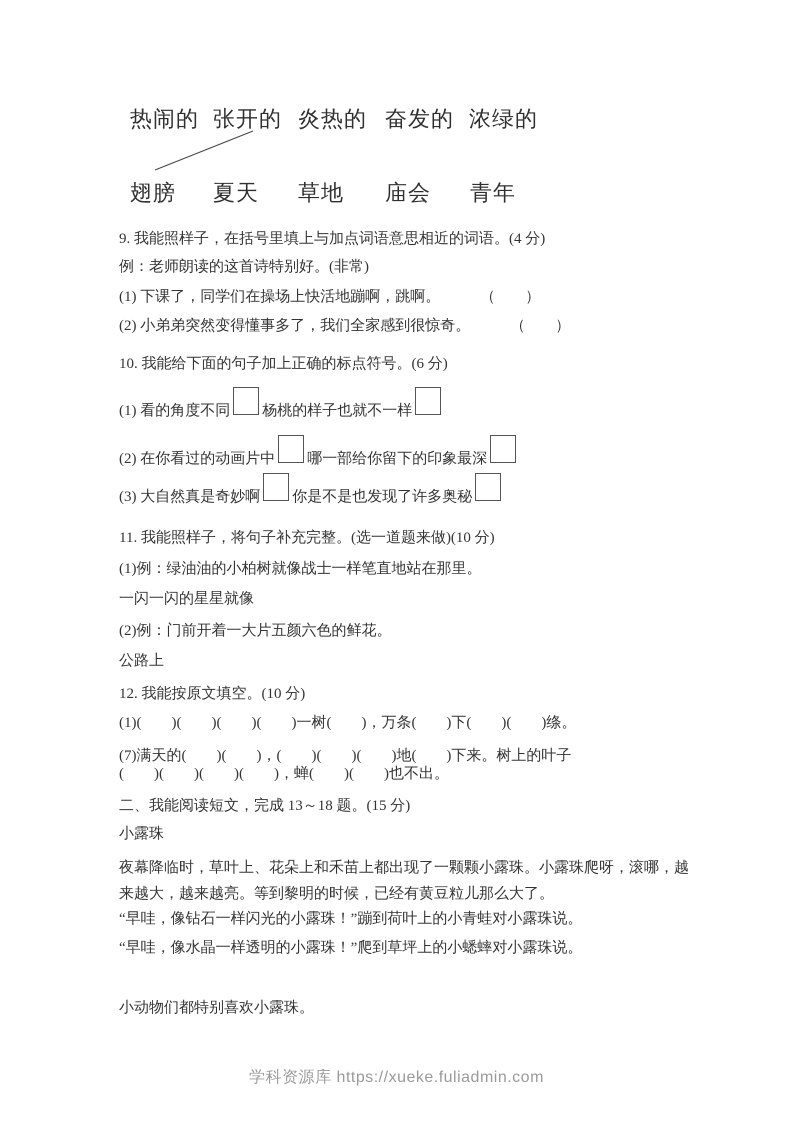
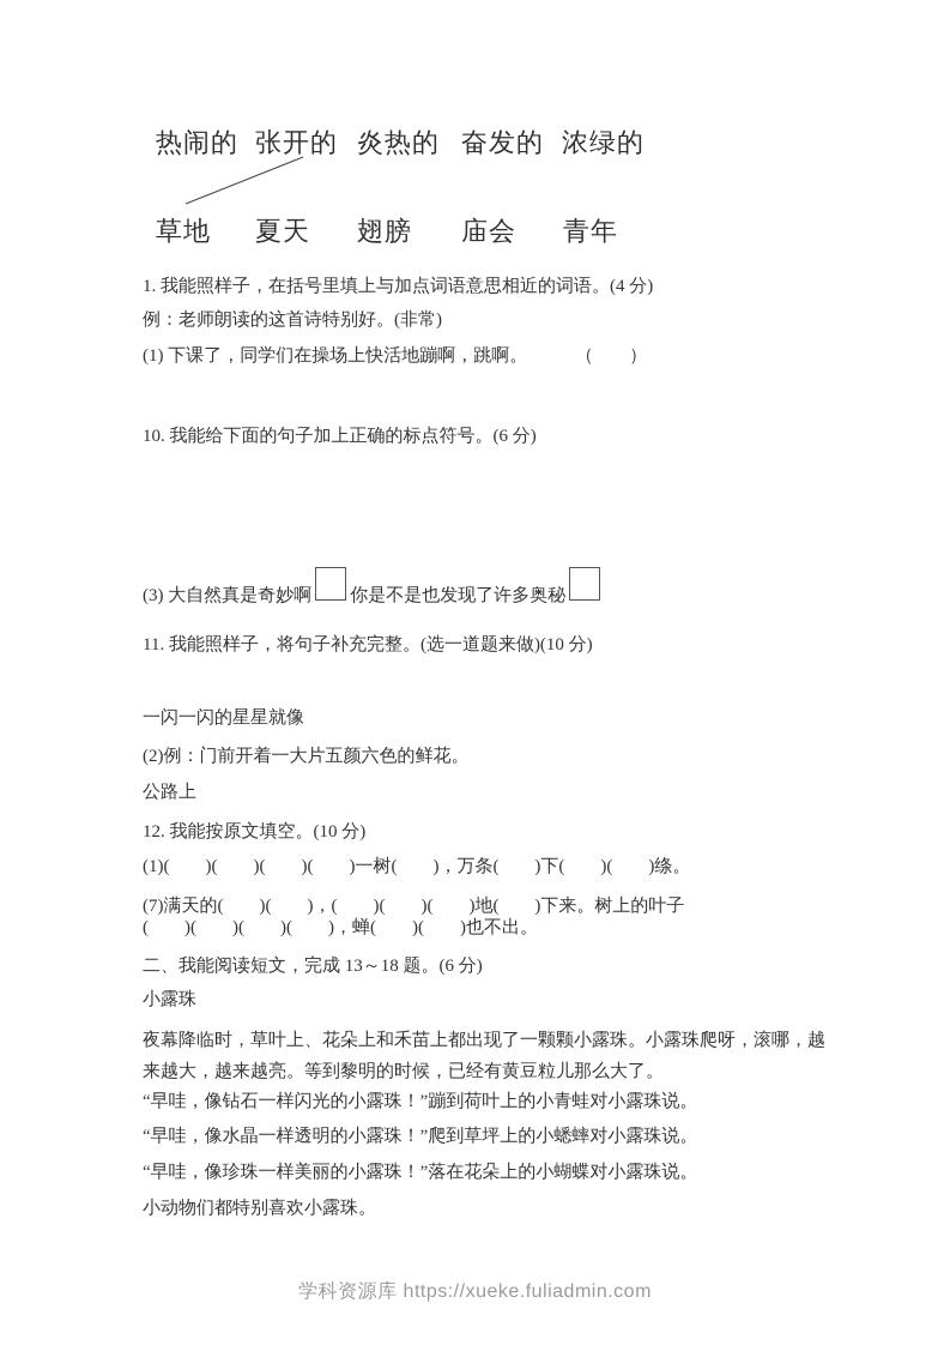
  热闹的
  张开的
  炎热的
  奋发的
  浓绿的
- 翅膀
+ 草地
  夏天
- 草地
+ 翅膀
  庙会
  青年
- 9. 我能照样子，在括号里填上与加点词语意思相近的词语。(4 分)
+ 1. 我能照样子，在括号里填上与加点词语意思相近的词语。(4 分)
  例：老师朗读的这首诗特别好。(非常)
  (1) 下课了，同学们在操场上快活地蹦啊，跳啊。 （ ）
- (2) 小弟弟突然变得懂事多了，我们全家感到很惊奇。 （ ）
  10. 我能给下面的句子加上正确的标点符号。(6 分)
- (1) 看的角度不同 杨桃的样子也就不一样
- (2) 在你看过的动画片中 哪一部给你留下的印象最深
  (3) 大自然真是奇妙啊 你是不是也发现了许多奥秘
  11. 我能照样子，将句子补充完整。(选一道题来做)(10 分)
- (1)例：绿油油的小柏树就像战士一样笔直地站在那里。
  一闪一闪的星星就像
  (2)例：门前开着一大片五颜六色的鲜花。
  公路上
  12. 我能按原文填空。(10 分)
  (1)( )( )( )( )一树( )，万条( )下( )( )绦。
  (7)满天的( )( )，( )( )( )地( )下来。树上的叶子
  ( )( )( )( )，蝉( )( )也不出。
- 二、我能阅读短文，完成 13～18 题。(15 分)
+ 二、我能阅读短文，完成 13～18 题。(6 分)
  小露珠
  夜幕降临时，草叶上、花朵上和禾苗上都出现了一颗颗小露珠。小露珠爬呀，滚哪，越来越大，越来越亮。等到黎明的时候，已经有黄豆粒儿那么大了。
  “早哇，像钻石一样闪光的小露珠！”蹦到荷叶上的小青蛙对小露珠说。
  “早哇，像水晶一样透明的小露珠！”爬到草坪上的小蟋蟀对小露珠说。
+ “早哇，像珍珠一样美丽的小露珠！”落在花朵上的小蝴蝶对小露珠说。
  小动物们都特别喜欢小露珠。
  学科资源库 https://xueke.fuliadmin.com
